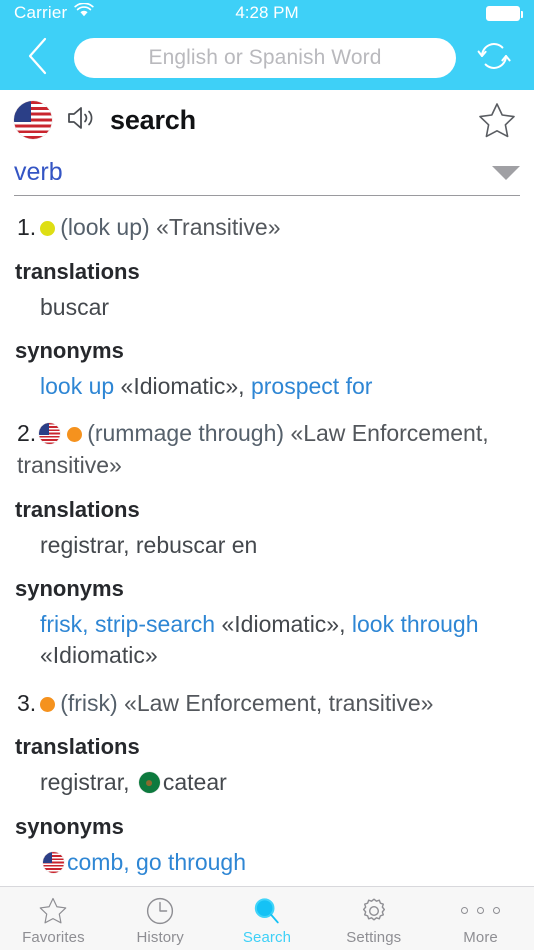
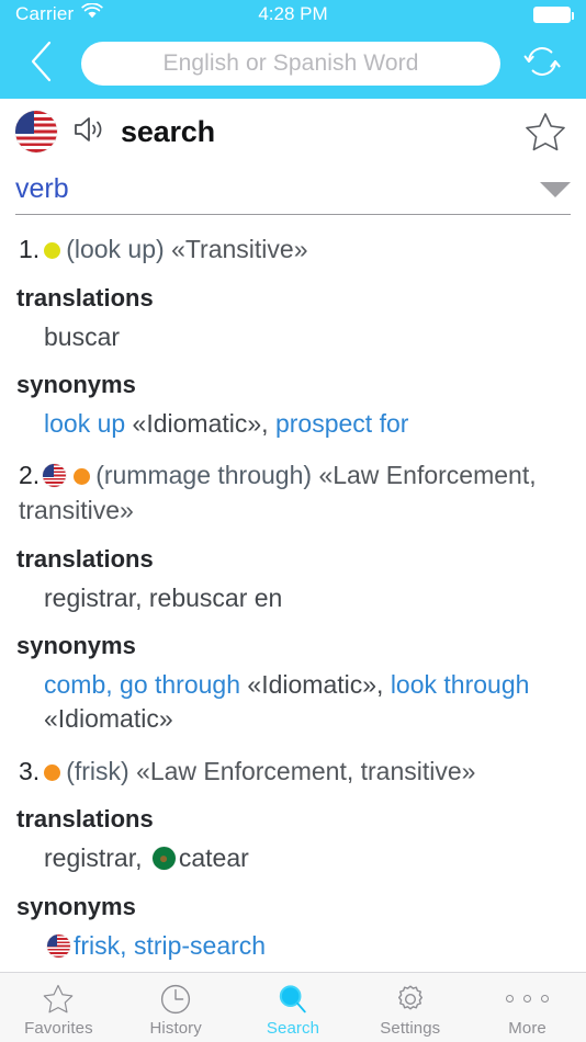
  Carrier
  4:28 PM
  English or Spanish Word
  search
  verb
  1. (look up) «Transitive»
  translations
  buscar
  synonyms
  look up «Idiomatic», prospect for
  2. (rummage through) «Law Enforcement, transitive»
  translations
  registrar, rebuscar en
  synonyms
- frisk, strip-search «Idiomatic», look through «Idiomatic»
+ comb, go through «Idiomatic», look through «Idiomatic»
  3. (frisk) «Law Enforcement, transitive»
  translations
  registrar, catear
  synonyms
- comb, go through
+ frisk, strip-search
  Favorites
  History
  Search
  Settings
  More
